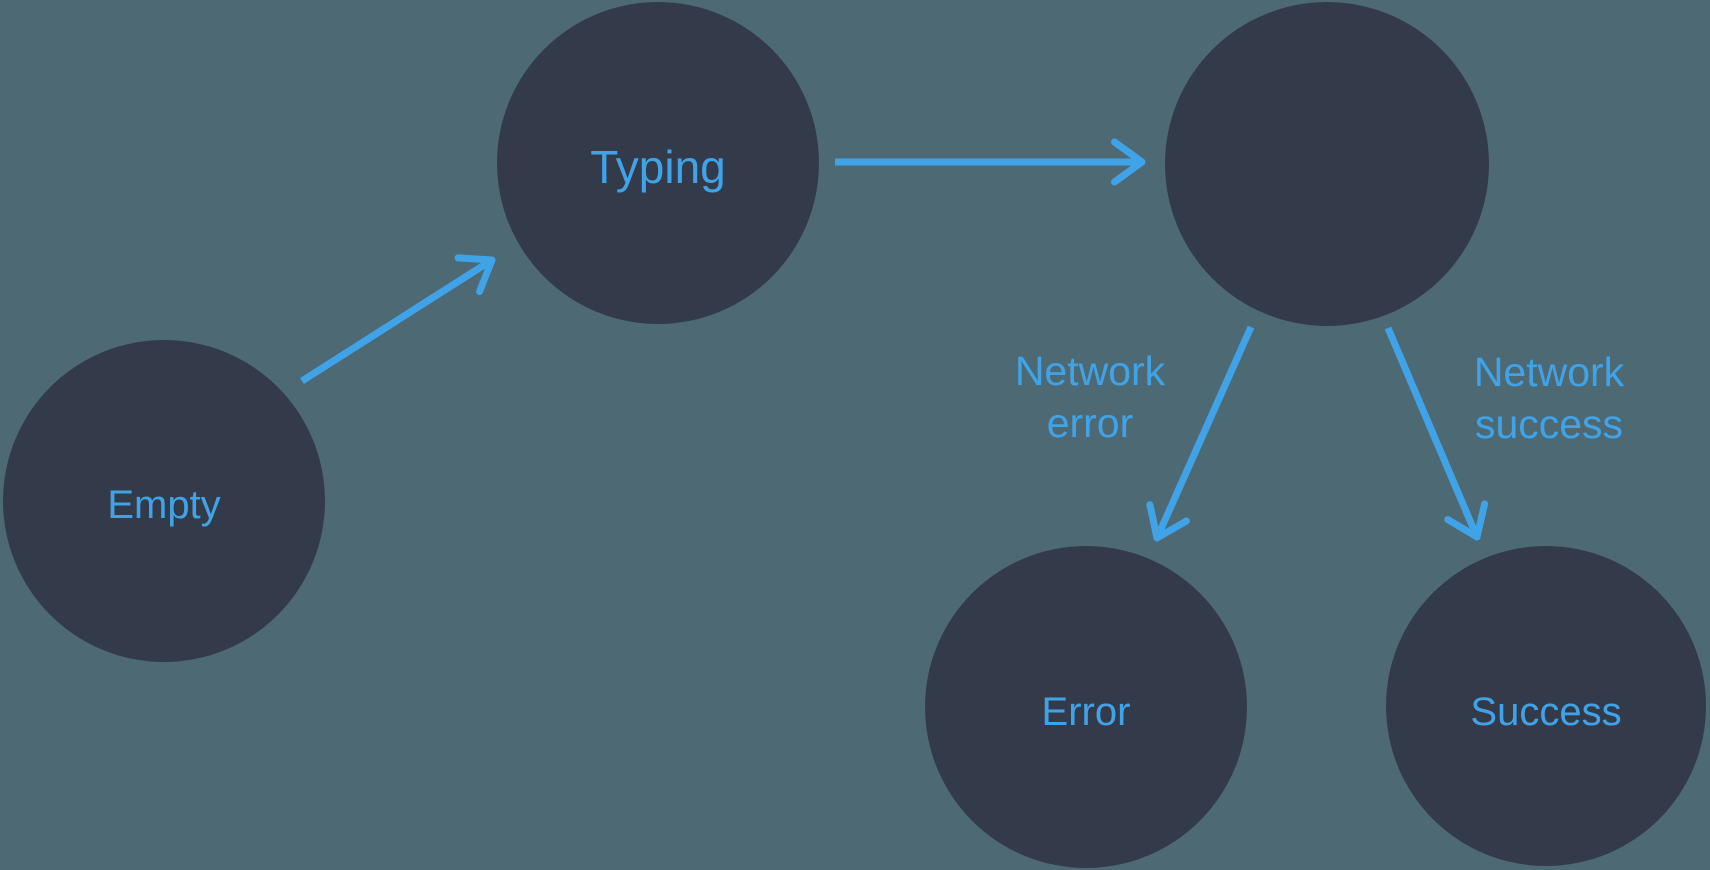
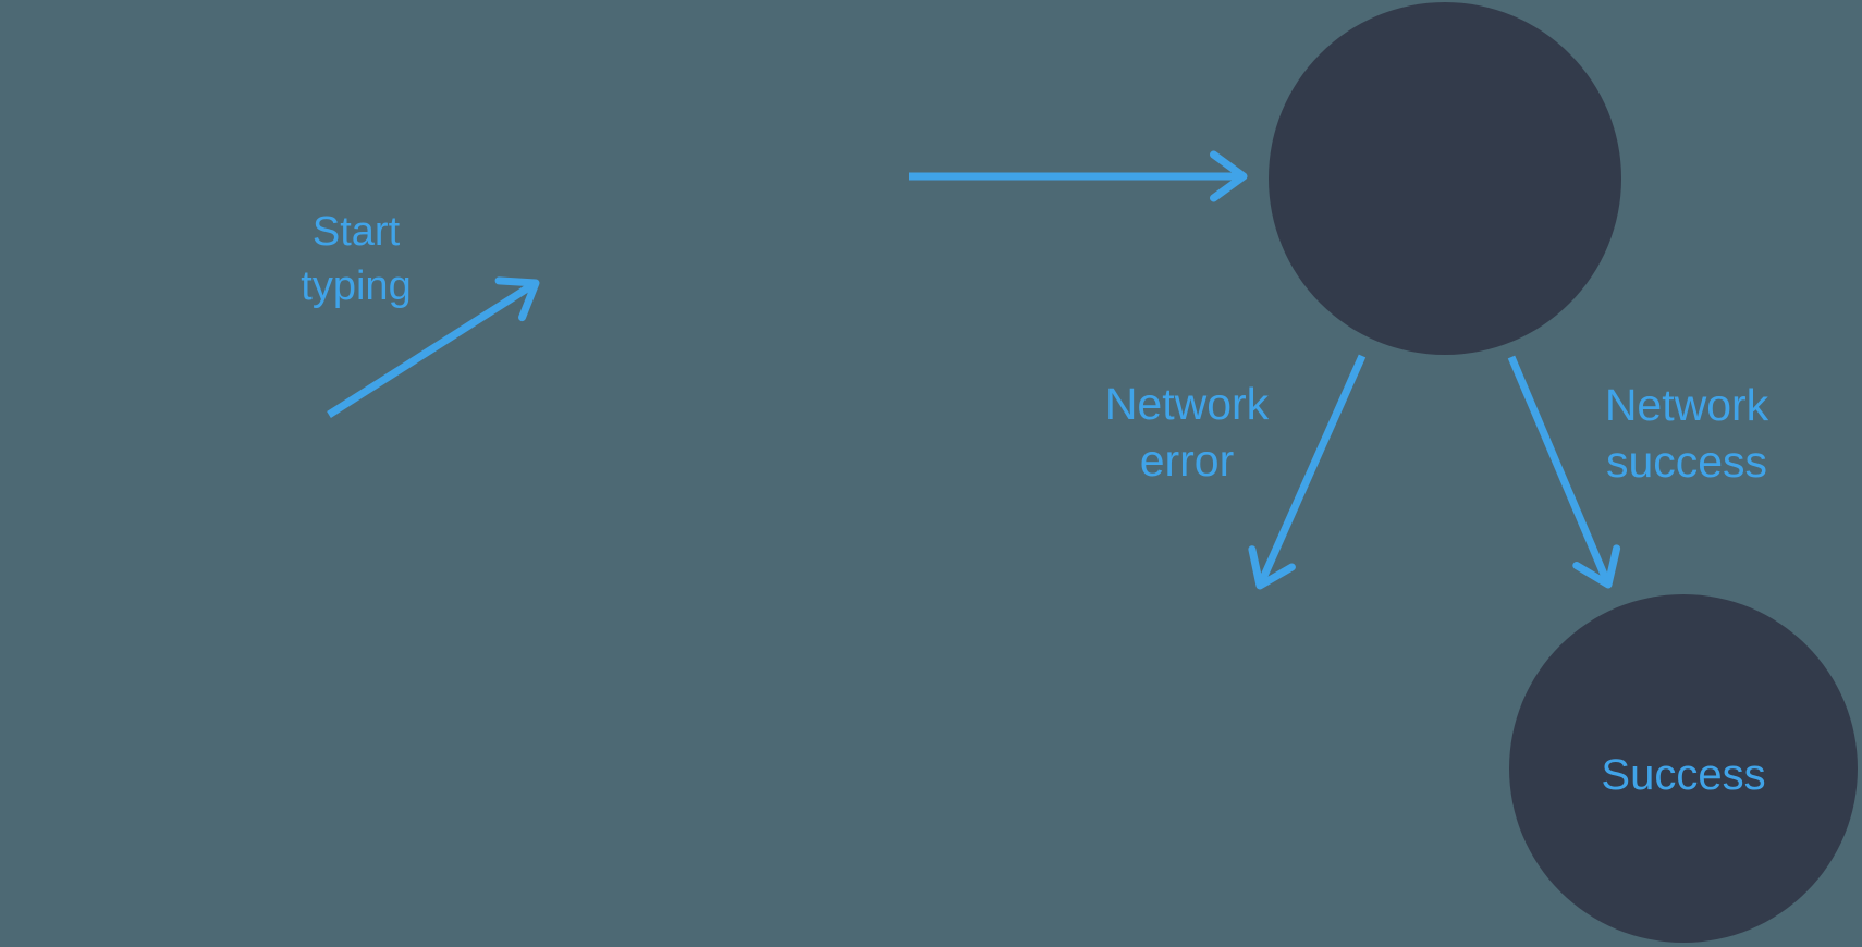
+ Start typing
  Network error
  Network success
- Empty
- Typing
- Error
  Success
